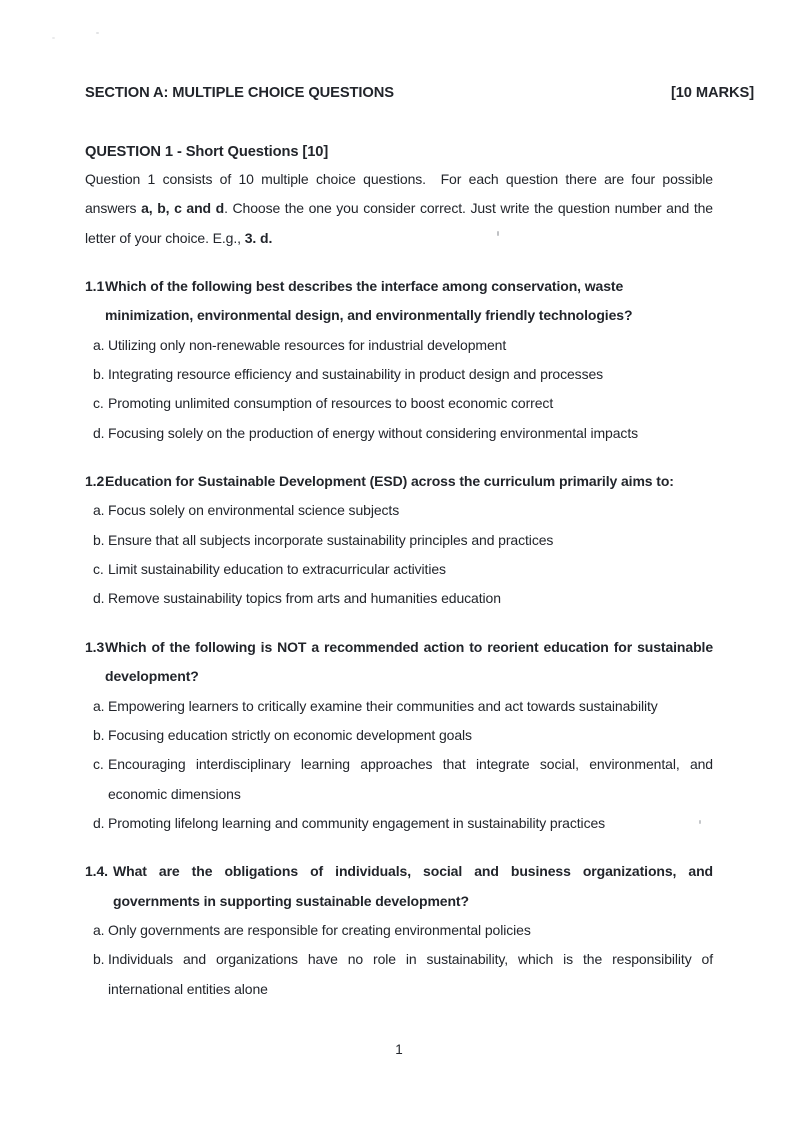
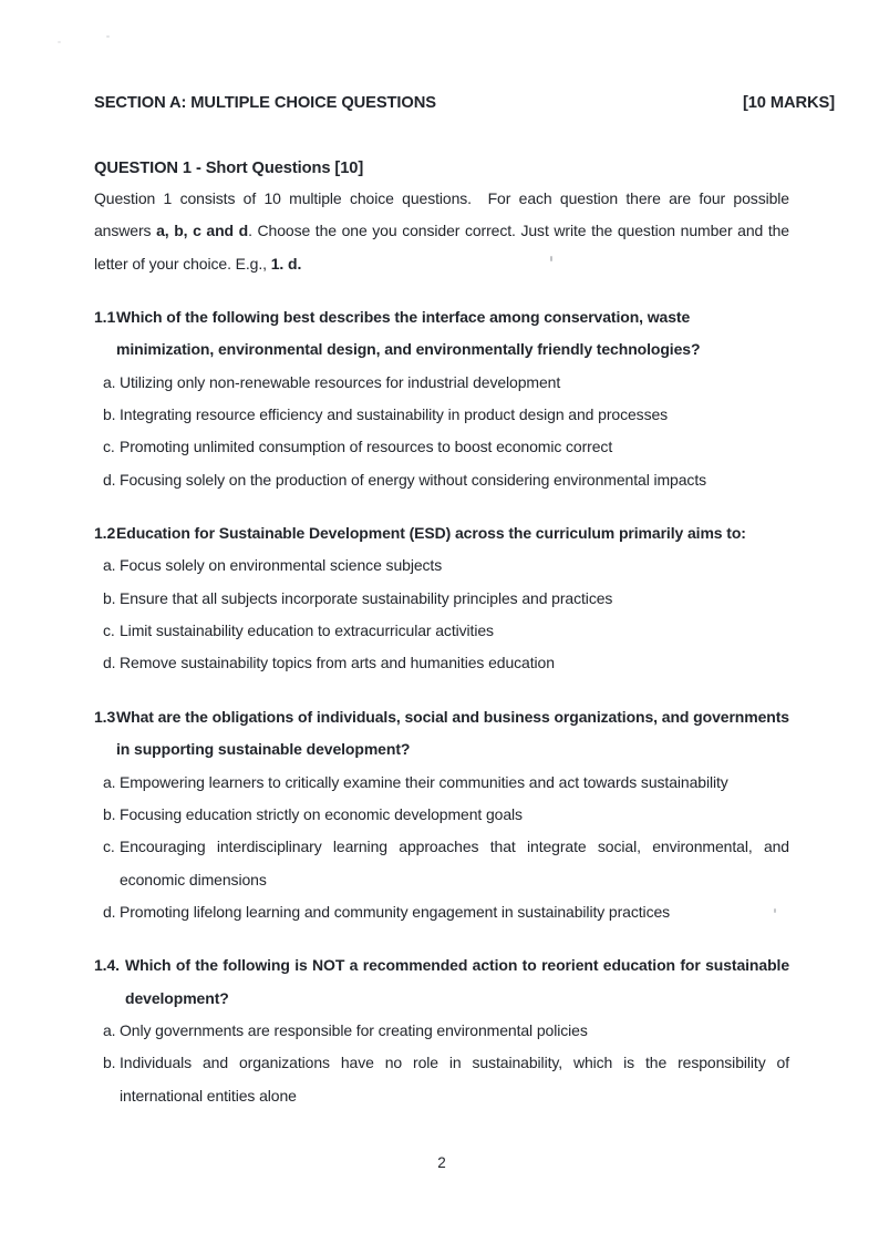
  SECTION A: MULTIPLE CHOICE QUESTIONS
  [10 MARKS]
  QUESTION 1 - Short Questions [10]
- Question 1 consists of 10 multiple choice questions. For each question there are four possible answers a, b, c and d. Choose the one you consider correct. Just write the question number and the letter of your choice. E.g., 3. d.
+ Question 1 consists of 10 multiple choice questions. For each question there are four possible answers a, b, c and d. Choose the one you consider correct. Just write the question number and the letter of your choice. E.g., 1. d.
  1.1
  Which of the following best describes the interface among conservation, waste minimization, environmental design, and environmentally friendly technologies?
  a.
  Utilizing only non-renewable resources for industrial development
  b.
  Integrating resource efficiency and sustainability in product design and processes
  c.
  Promoting unlimited consumption of resources to boost economic correct
  d.
  Focusing solely on the production of energy without considering environmental impacts
  1.2
  Education for Sustainable Development (ESD) across the curriculum primarily aims to:
  a.
  Focus solely on environmental science subjects
  b.
  Ensure that all subjects incorporate sustainability principles and practices
  c.
  Limit sustainability education to extracurricular activities
  d.
  Remove sustainability topics from arts and humanities education
  1.3
- Which of the following is NOT a recommended action to reorient education for sustainable development?
+ What are the obligations of individuals, social and business organizations, and governments in supporting sustainable development?
  a.
  Empowering learners to critically examine their communities and act towards sustainability
  b.
  Focusing education strictly on economic development goals
  c.
  Encouraging interdisciplinary learning approaches that integrate social, environmental, and economic dimensions
  d.
  Promoting lifelong learning and community engagement in sustainability practices
  1.4.
- What are the obligations of individuals, social and business organizations, and governments in supporting sustainable development?
+ Which of the following is NOT a recommended action to reorient education for sustainable development?
  a.
  Only governments are responsible for creating environmental policies
  b.
  Individuals and organizations have no role in sustainability, which is the responsibility of international entities alone
- 1
+ 2
